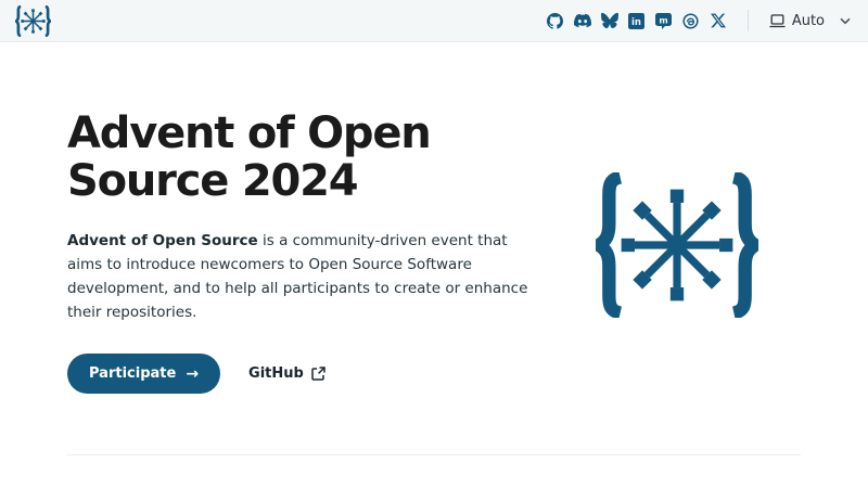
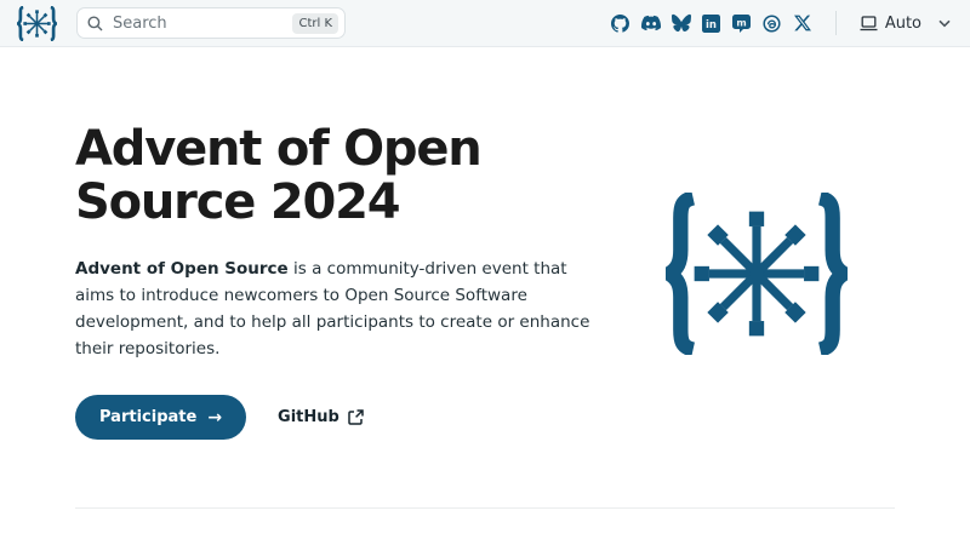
+ Search
+ Ctrl K
  in
  m
  Auto
  Advent of Open Source 2024
  Advent of Open Source is a community-driven event that aims to introduce newcomers to Open Source Software development, and to help all participants to create or enhance their repositories.
  Participate
  →
  GitHub
